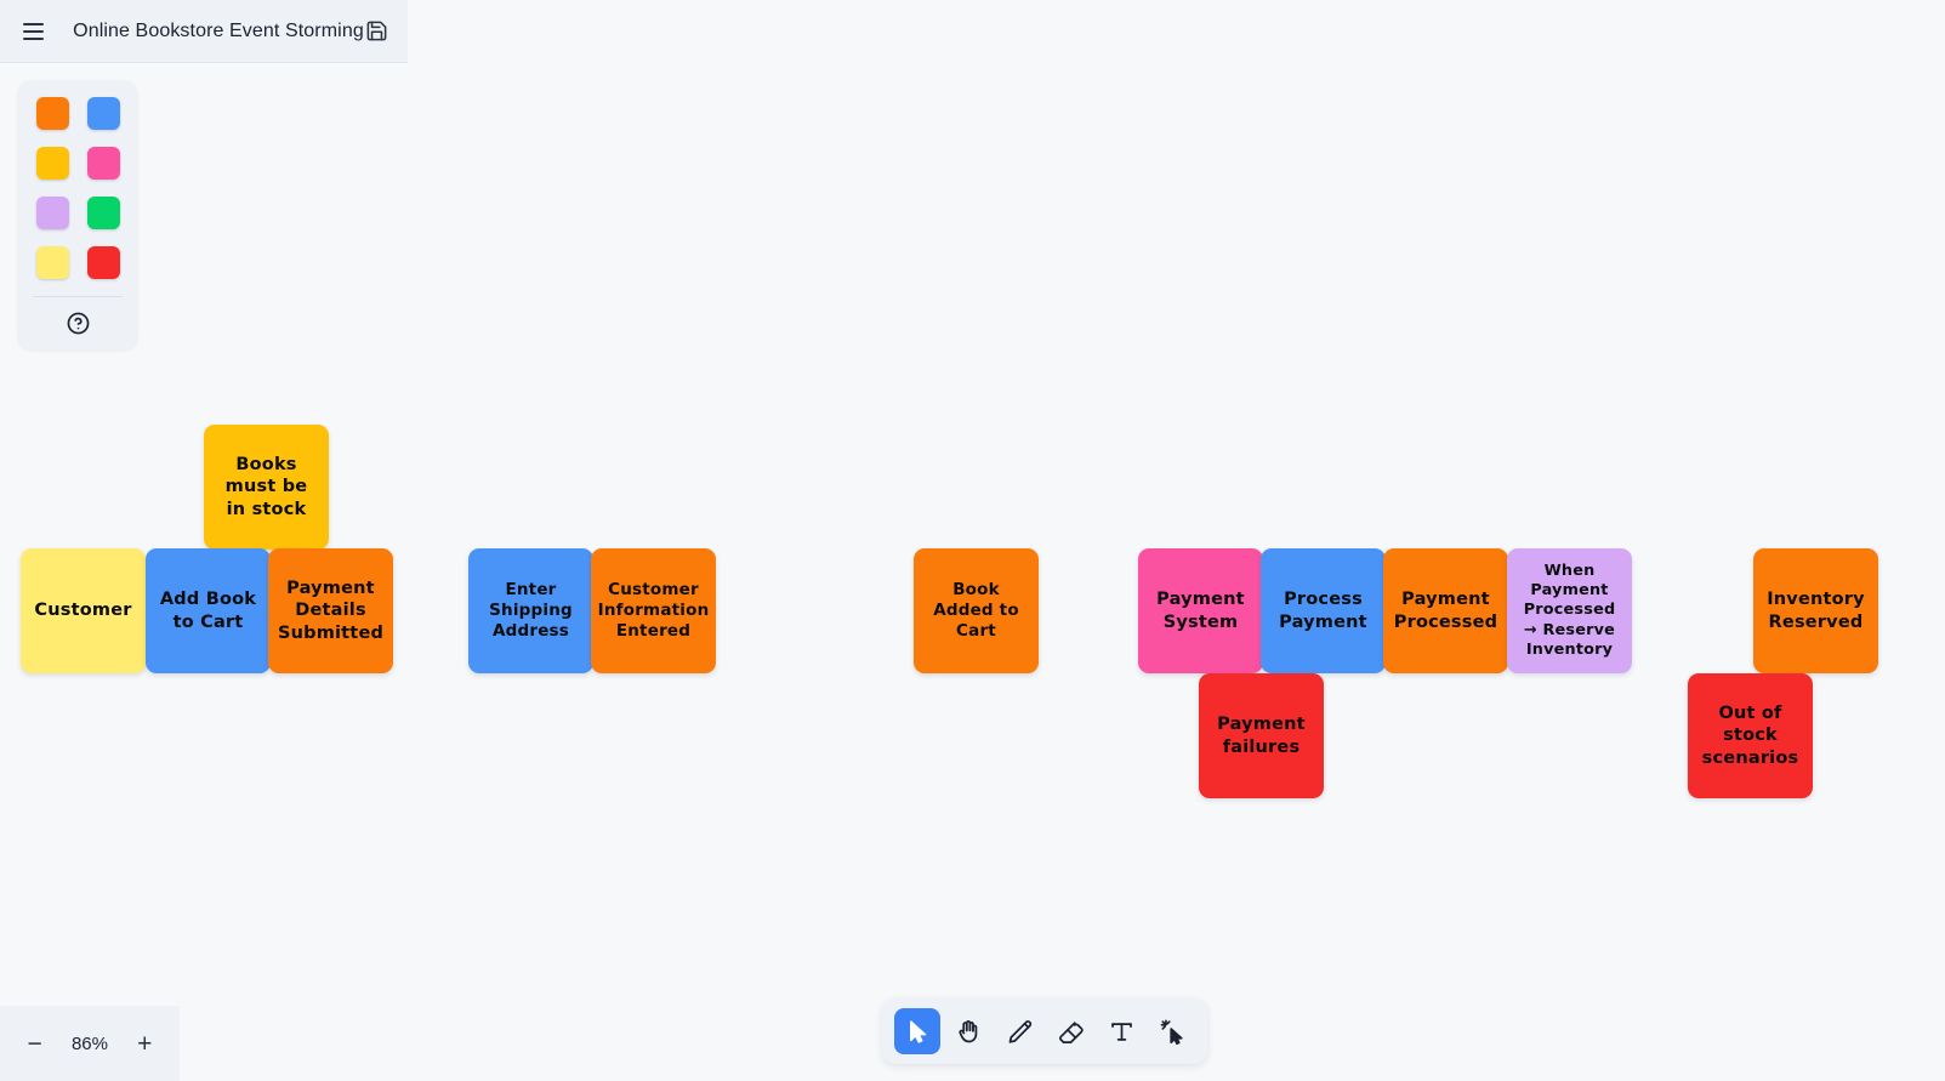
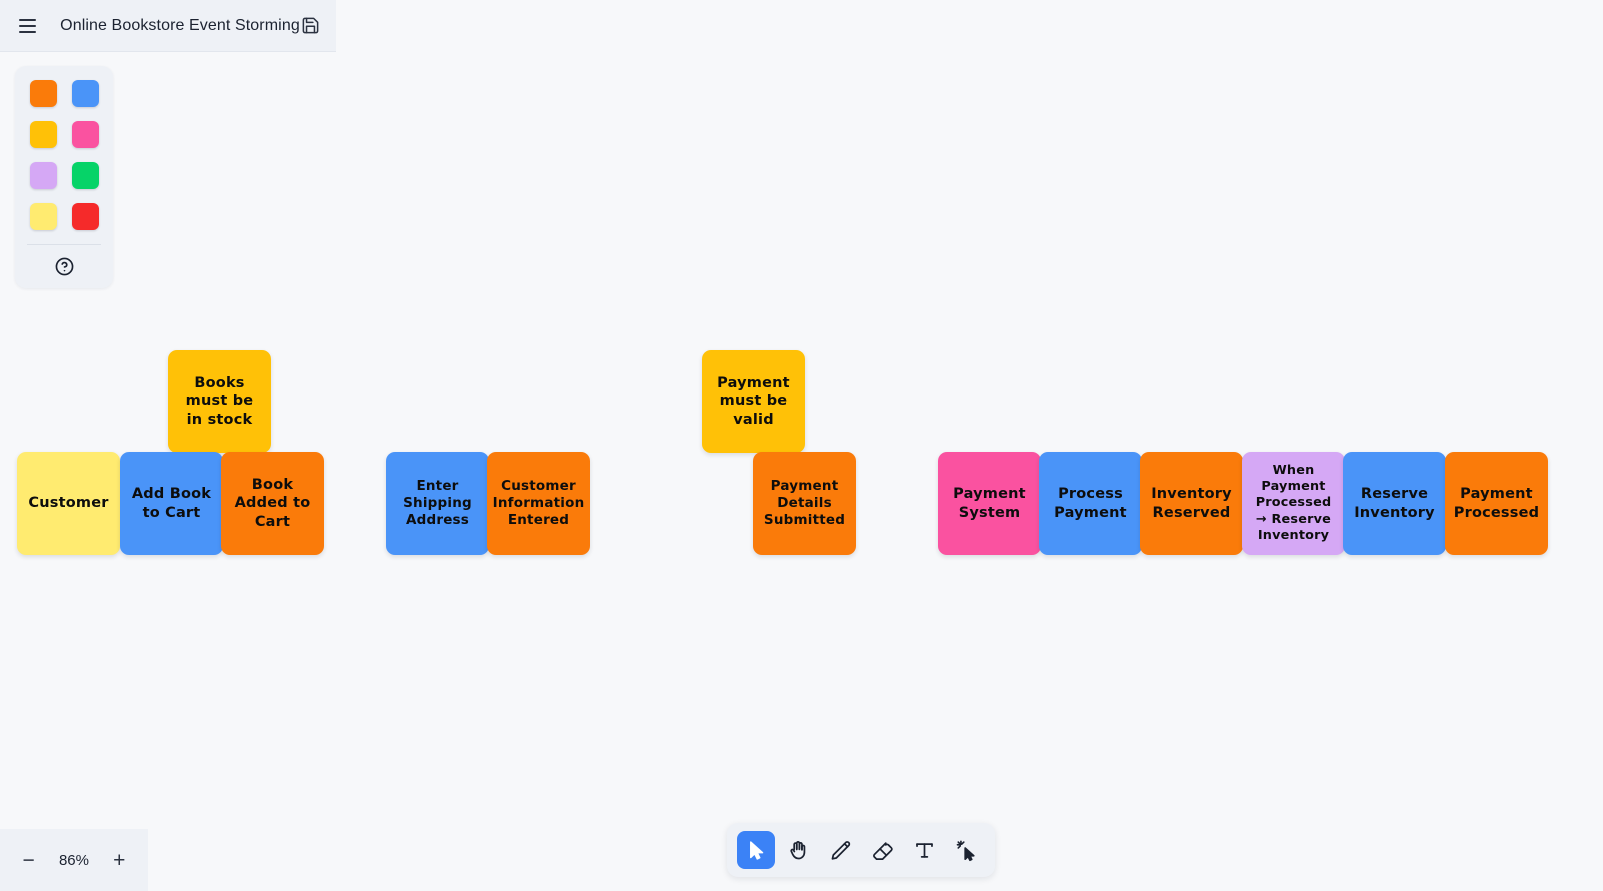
  Online Bookstore Event Storming
  Books must be in stock
  Customer
  Add Book to Cart
- Payment Details Submitted
+ Book Added to Cart
  Enter Shipping Address
  Customer Information Entered
+ Payment must be valid
- Book Added to Cart
+ Payment Details Submitted
  Payment System
  Process Payment
- Payment Processed
+ Inventory Reserved
  When Payment Processed → Reserve Inventory
+ Reserve Inventory
- Inventory Reserved
+ Payment Processed
- Payment failures
- Out of stock scenarios
  −
  86%
  +
